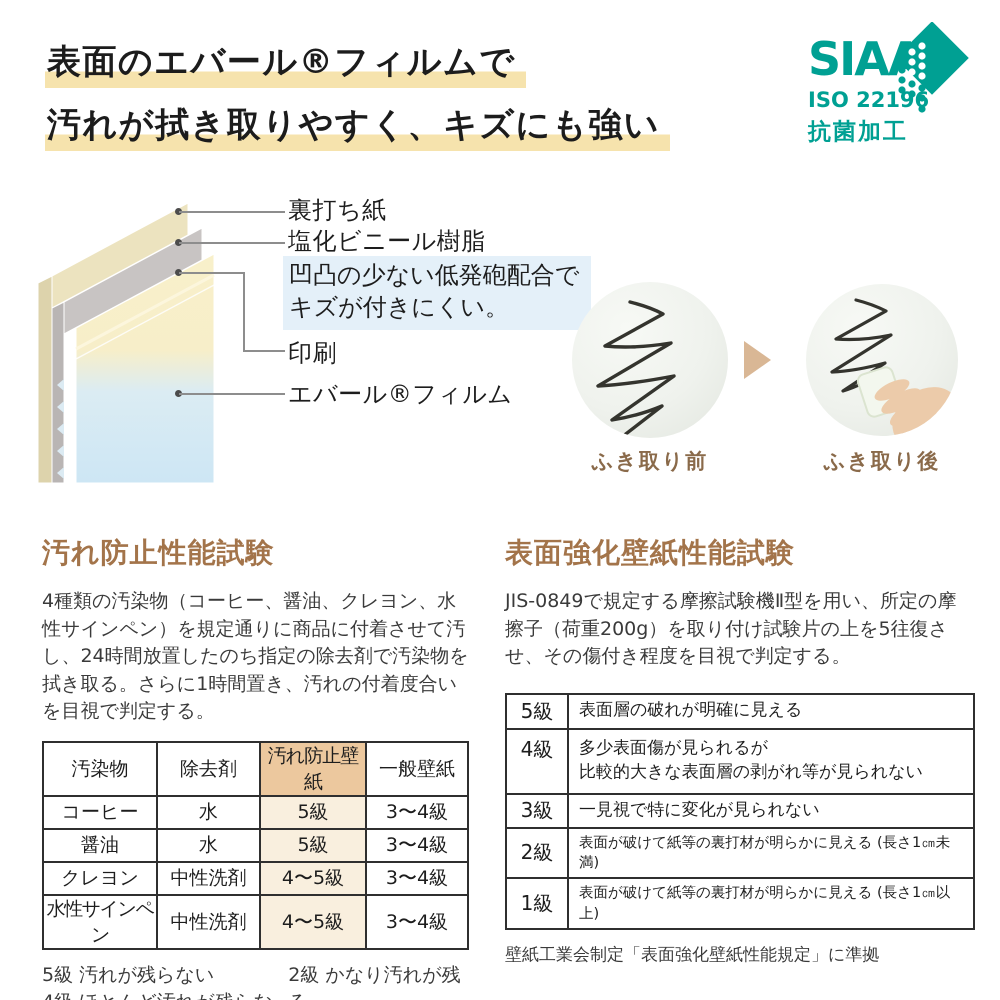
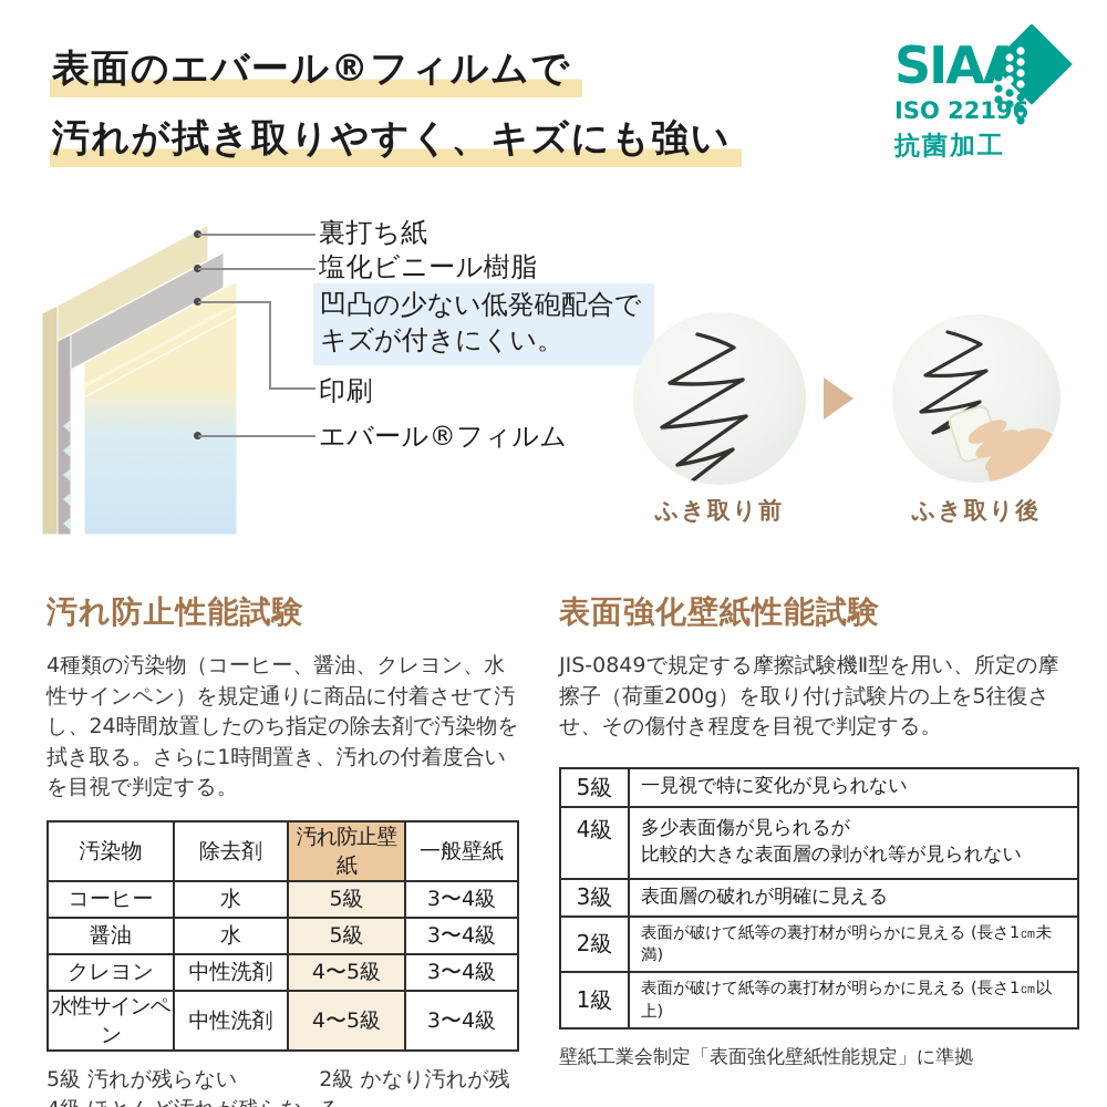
  表面のエバール®フィルムで
  汚れが拭き取りやすく、キズにも強い
  SIA
  ISO 2219
  抗菌加工
  裏打ち紙
  塩化ビニール樹脂
  凹凸の少ない低発砲配合でキズが付きにくい。
  印刷
  エバール®フィルム
  ふき取り前
  ふき取り後
  汚れ防止性能試験
  4種類の汚染物（コーヒー、醤油、クレヨン、水性サインペン）を規定通りに商品に付着させて汚し、24時間放置したのち指定の除去剤で汚染物を拭き取る。さらに1時間置き、汚れの付着度合いを目視で判定する。
  汚染物	除去剤	汚れ防止壁紙	一般壁紙
  コーヒー	水	5級	3〜4級
  醤油	水	5級	3〜4級
  クレヨン	中性洗剤	4〜5級	3〜4級
  水性サインペン	中性洗剤	4〜5級	3〜4級
  5級 汚れが残らない
  2級 かなり汚れが残
  表面強化壁紙性能試験
  JIS-0849で規定する摩擦試験機Ⅱ型を用い、所定の摩擦子（荷重200g）を取り付け試験片の上を5往復させ、その傷付き程度を目視で判定する。
- 5級	表面層の破れが明確に見える
+ 5級	一見視で特に変化が見られない
  4級	多少表面傷が見られるが 比較的大きな表面層の剥がれ等が見られない
- 3級	一見視で特に変化が見られない
+ 3級	表面層の破れが明確に見える
  2級	表面が破けて紙等の裏打材が明らかに見える (長さ1㎝未満)
  1級	表面が破けて紙等の裏打材が明らかに見える (長さ1㎝以上)
  壁紙工業会制定「表面強化壁紙性能規定」に準拠
